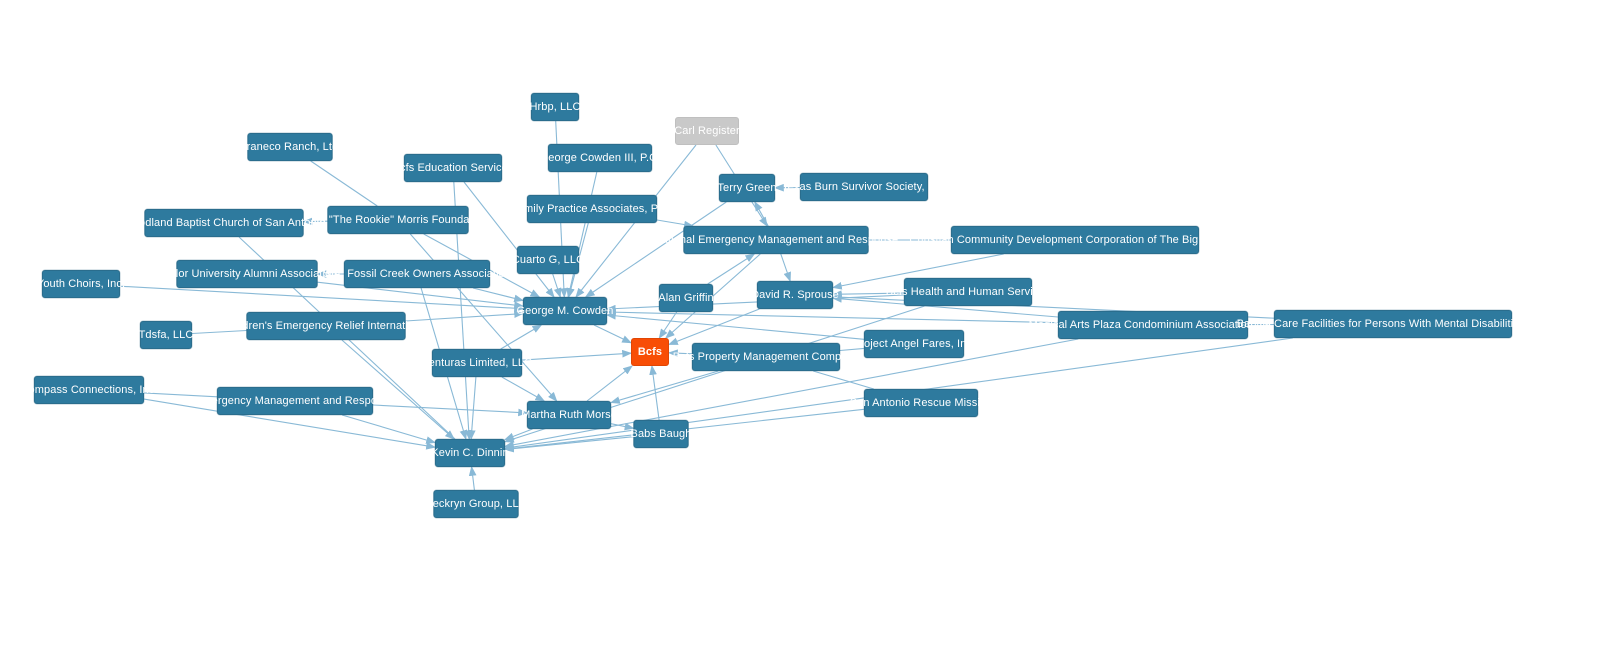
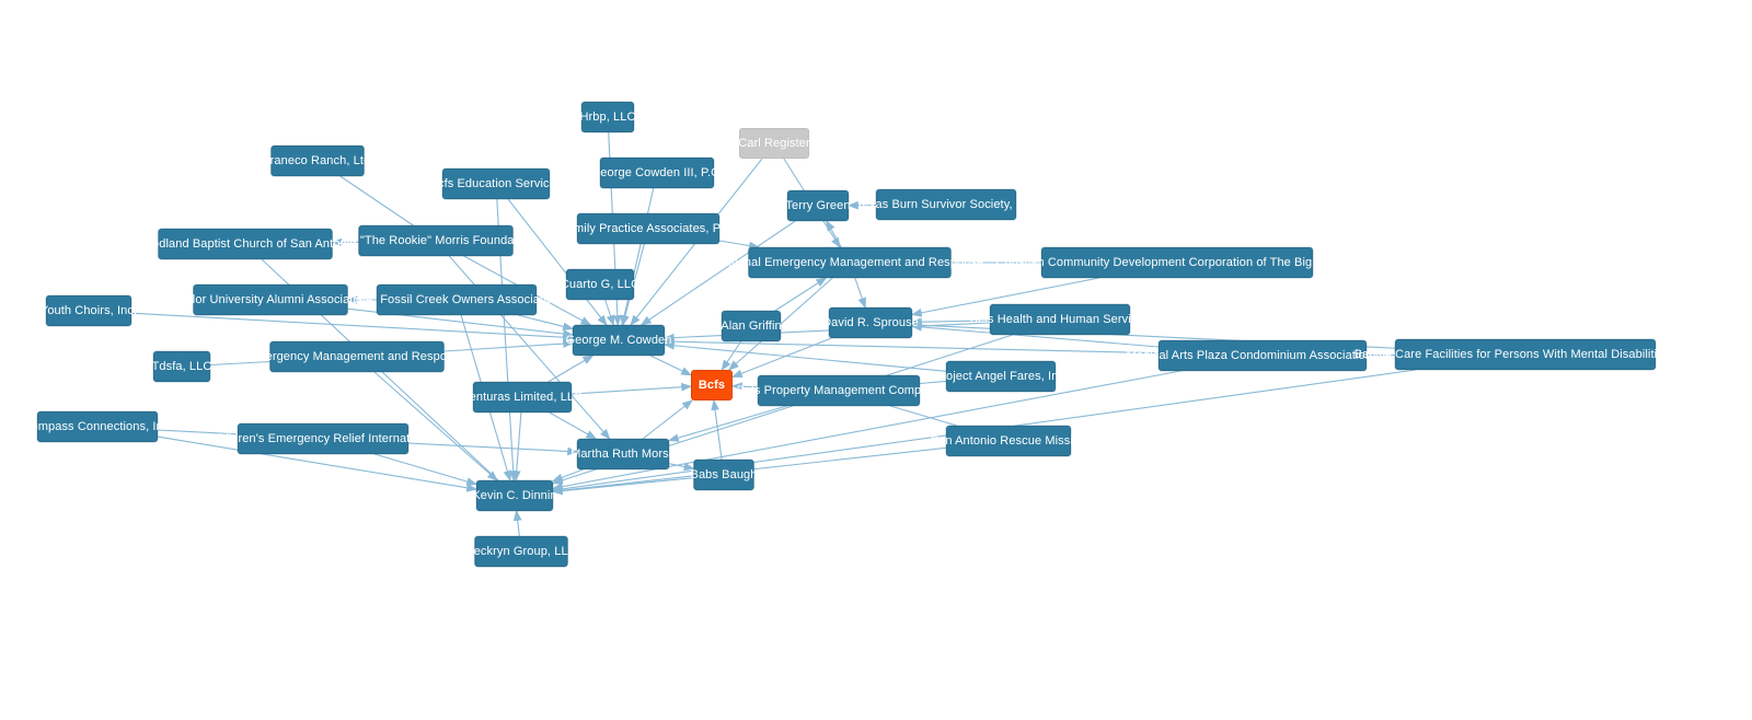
  Hrbp, LLC
  Carl Register
  Craneco Ranch, Ltd.
  George Cowden III, P.C.
  Bcfs Education Services
  Terry Green
  Texas Burn Survivor Society, Inc.
  Family Practice Associates, P. A.
  Woodland Baptist Church of San Antonio
  Jim "The Rookie" Morris Foundation
  National Emergency Management and Response
  Christian Community Development Corporation of The Big Country
  Cuarto G, LLC
  Baylor University Alumni Association
  S.A. Fossil Creek Owners Association
  Youth Choirs, Inc.
  Alan Griffin
  David R. Sprouse
  Bcfs Health and Human Services
  George M. Cowden
  Tdsfa, LLC
- Children's Emergency Relief International
+ Emergency Management and Response
  Medical Arts Plaza Condominium Association, Inc
  Baptist Care Facilities for Persons With Mental Disabilities, Inc.
  Project Angel Fares, Inc.
  Bcfs
  Bcfs Property Management Company
  Venturas Limited, LLC
  Compass Connections, Inc.
- Emergency Management and Response
+ Children's Emergency Relief International
  San Antonio Rescue Mission
  Martha Ruth Morse
  Babs Baugh
  Kevin C. Dinnin
  Beckryn Group, LLC
